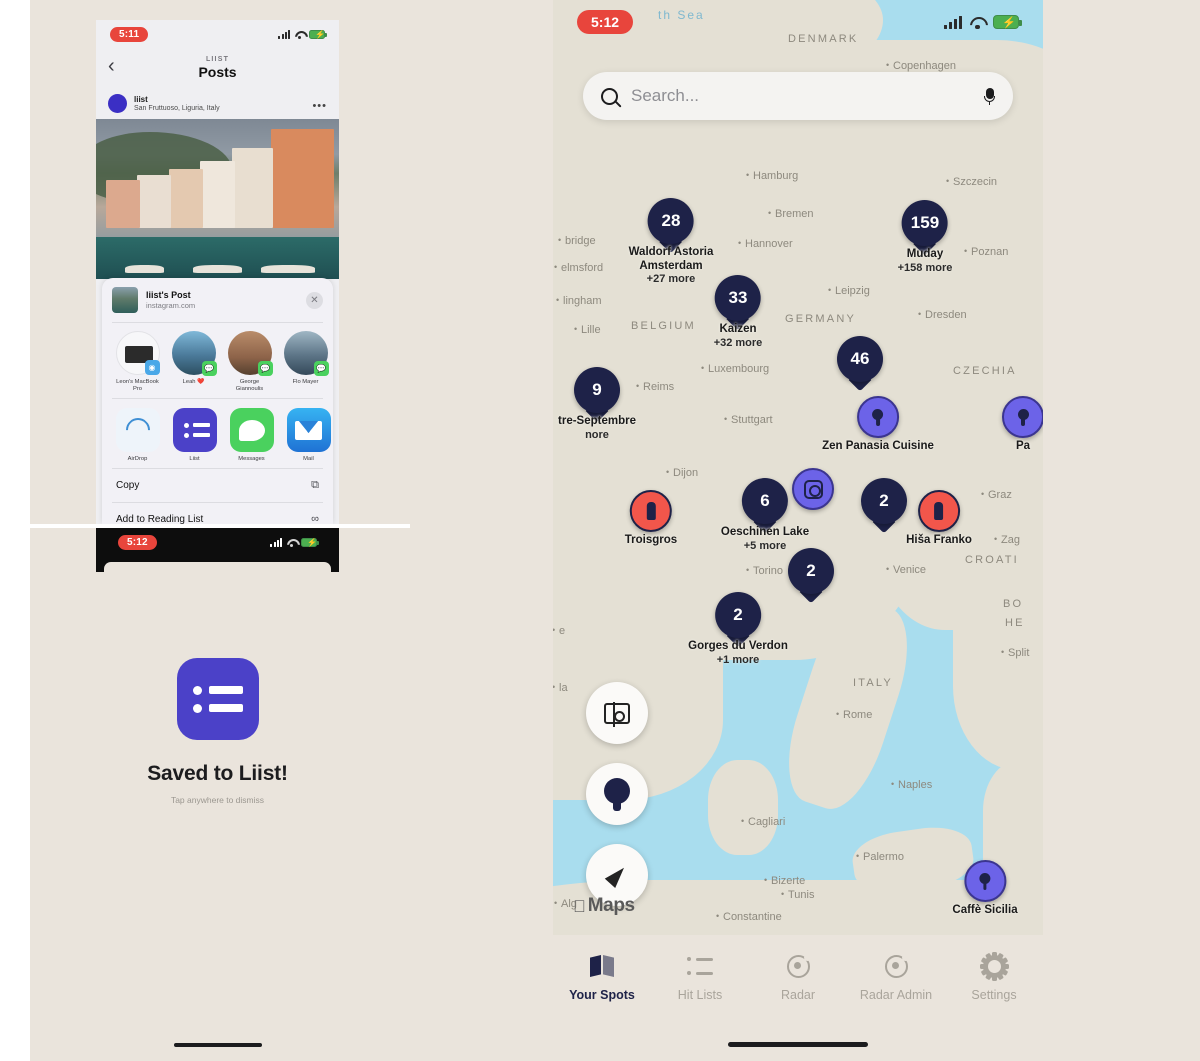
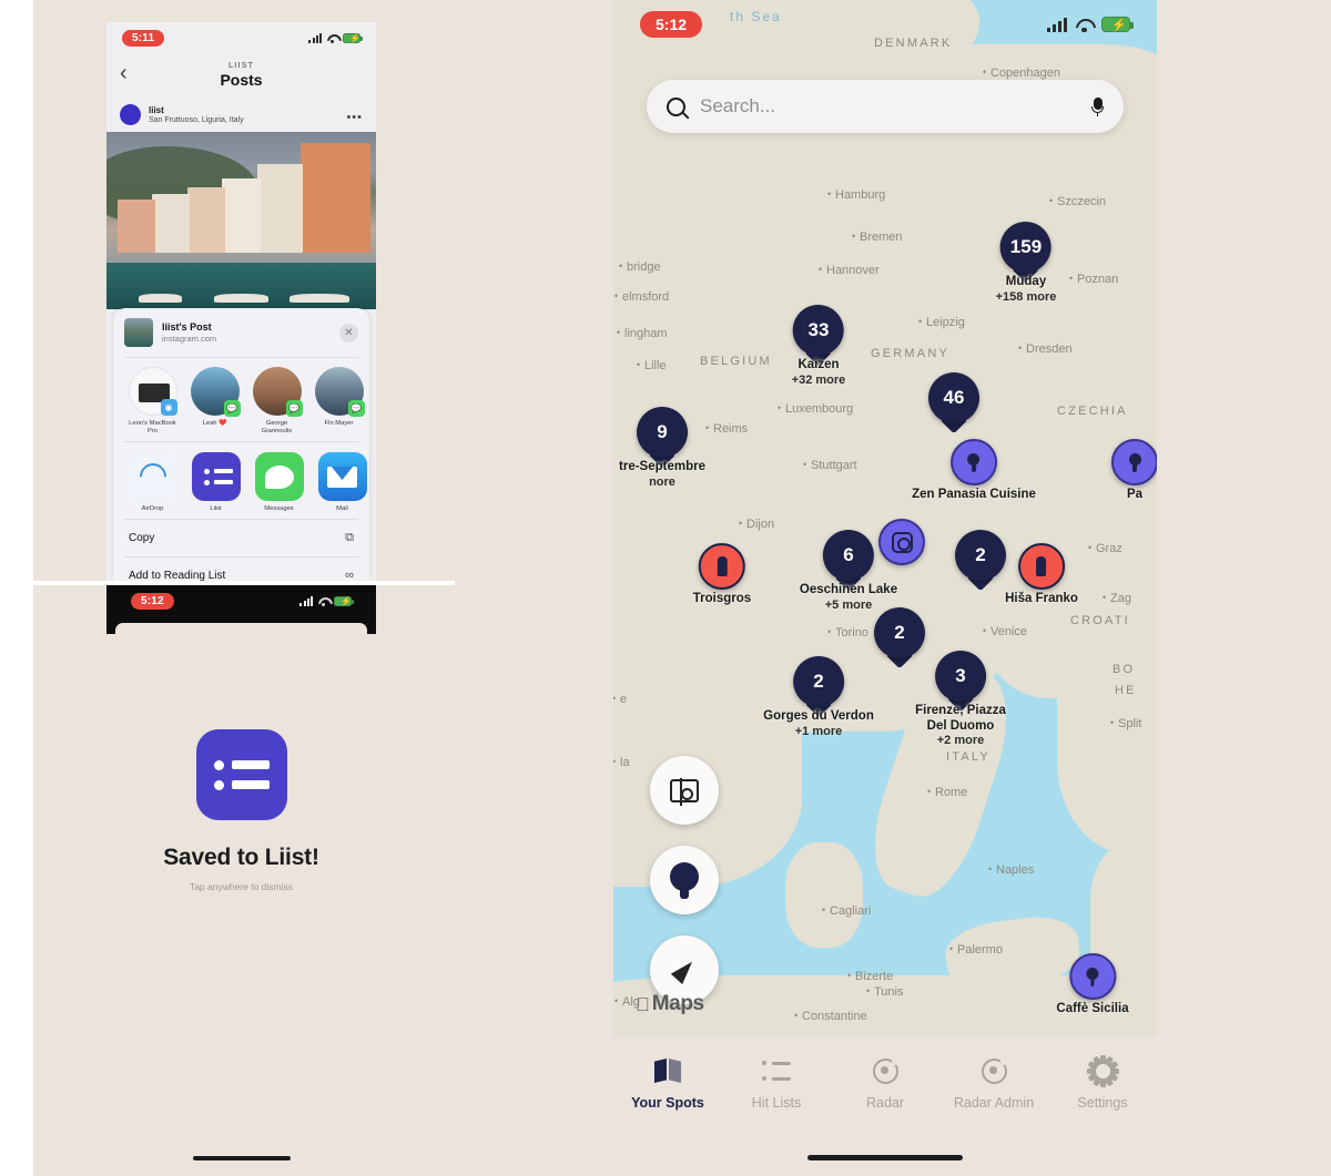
  5:11
  ⚡
  ‹
  Posts
  liist
  •••
  liist's Post
  instagram.com
  ✕
  ◉
  💬
  💬
  💬
  Copy
  ⧉
  Add to Reading List
  ∞
  5:12
  ⚡
  Saved to Liist!
  Tap anywhere to dismiss
  th Sea
  DENMARK
  BELGIUM
  GERMANY
  CZECHIA
  ITALY
  CROATI
  BO
  HE
  Copenhagen
  Hamburg
  Szczecin
  Bremen
  Hannover
  Poznan
  bridge
  elmsford
  lingham
  Leipzig
  Dresden
  Lille
  Luxembourg
  Reims
  Stuttgart
  Dijon
  Graz
  Torino
  Venice
  Zag
  Split
  Rome
  Naples
  Palermo
  Cagliari
  Tunis
  Bizerte
  Constantine
  Alg
  la
  e
- 28
- Waldorf Astoria
- Amsterdam
- +27 more
  159
  Muday
  +158 more
  33
  Kaizen
  +32 more
  46
  9
  tre-Septembre
  nore
  Zen Panasia Cuisine
  Pa
  Troisgros
  6
  Oeschinen Lake
  +5 more
  2
  Hiša Franko
  2
+ 3
+ Firenze, Piazza
+ Del Duomo
+ +2 more
  2
  Gorges du Verdon
  +1 more
  Caffè Sicilia
  5:12
  ⚡
  Search...
  
  Maps
  Your Spots
  Hit Lists
  Radar
  Radar Admin
  Settings
